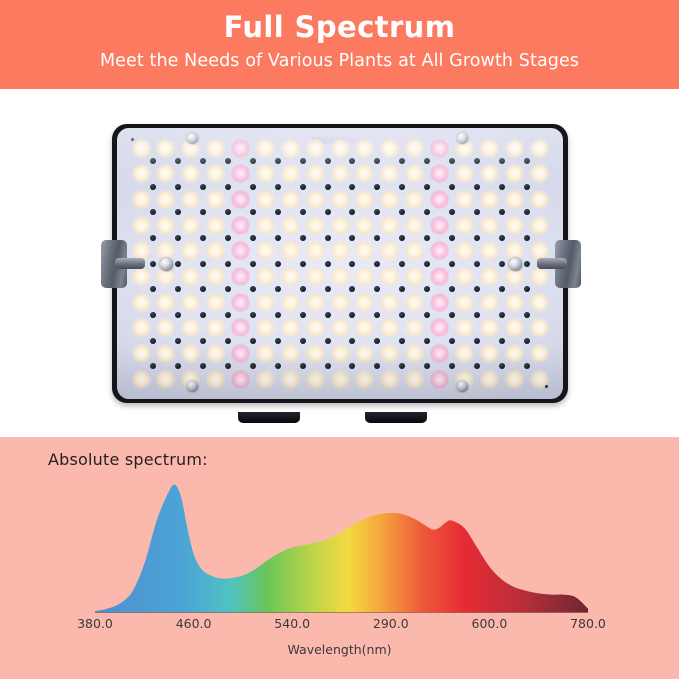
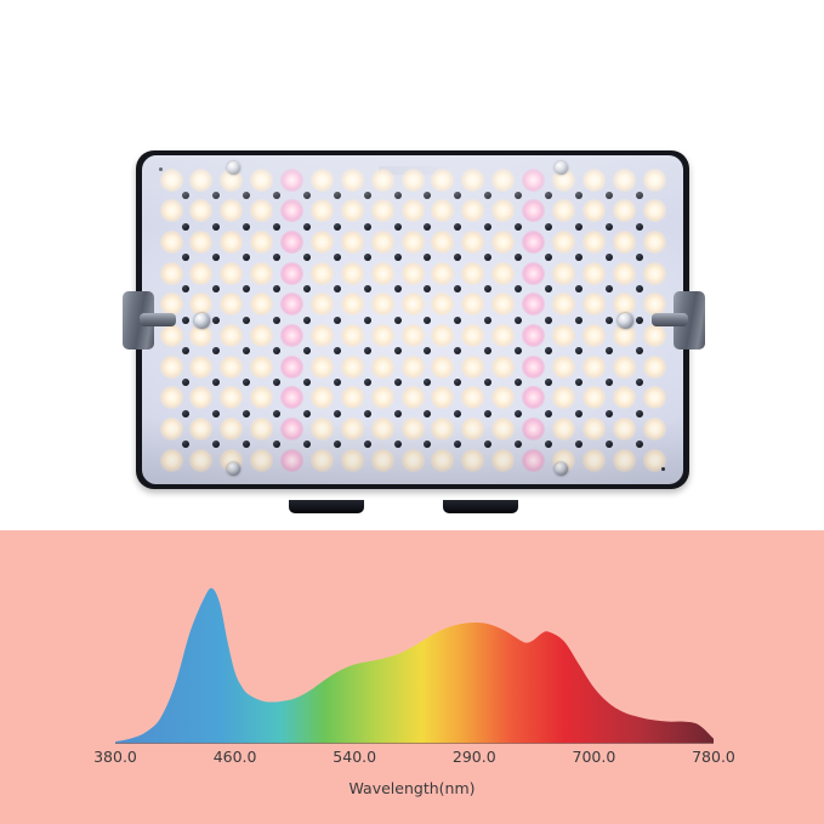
- Full Spectrum
- Meet the Needs of Various Plants at All Growth Stages
- Absolute spectrum:
  380.0
  460.0
  540.0
  290.0
- 600.0
+ 700.0
  780.0
  Wavelength(nm)
